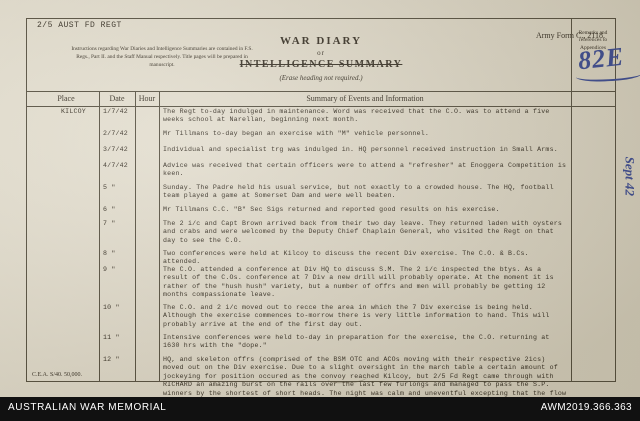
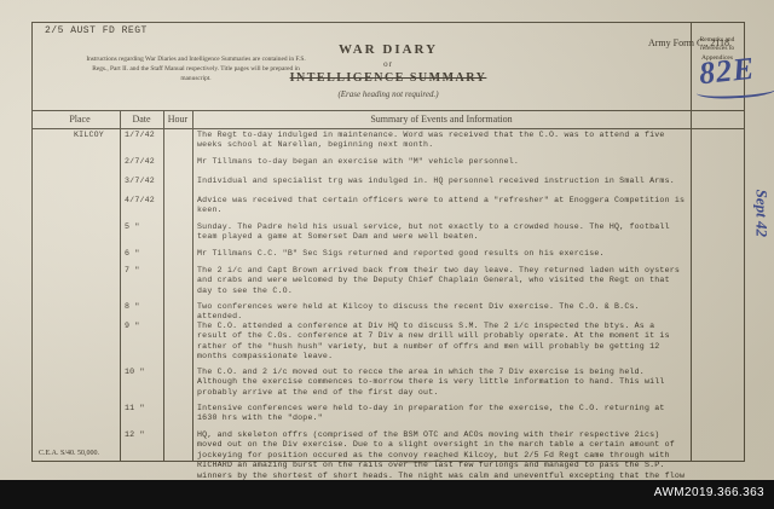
- AUSTRALIAN WAR MEMORIAL
  AWM2019.366.363
